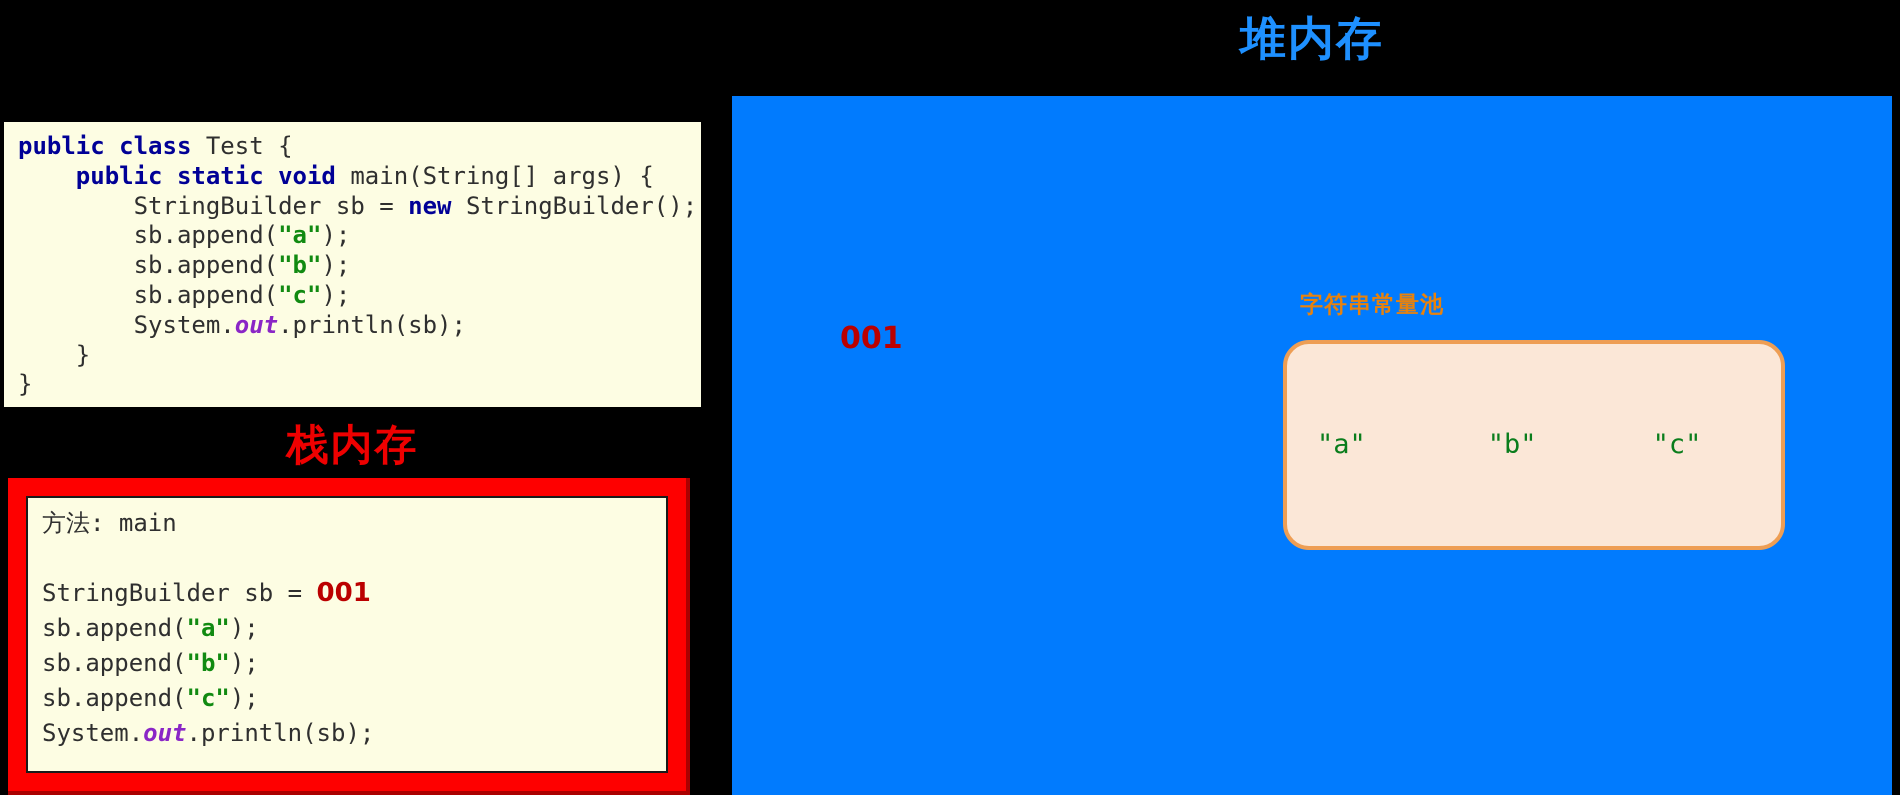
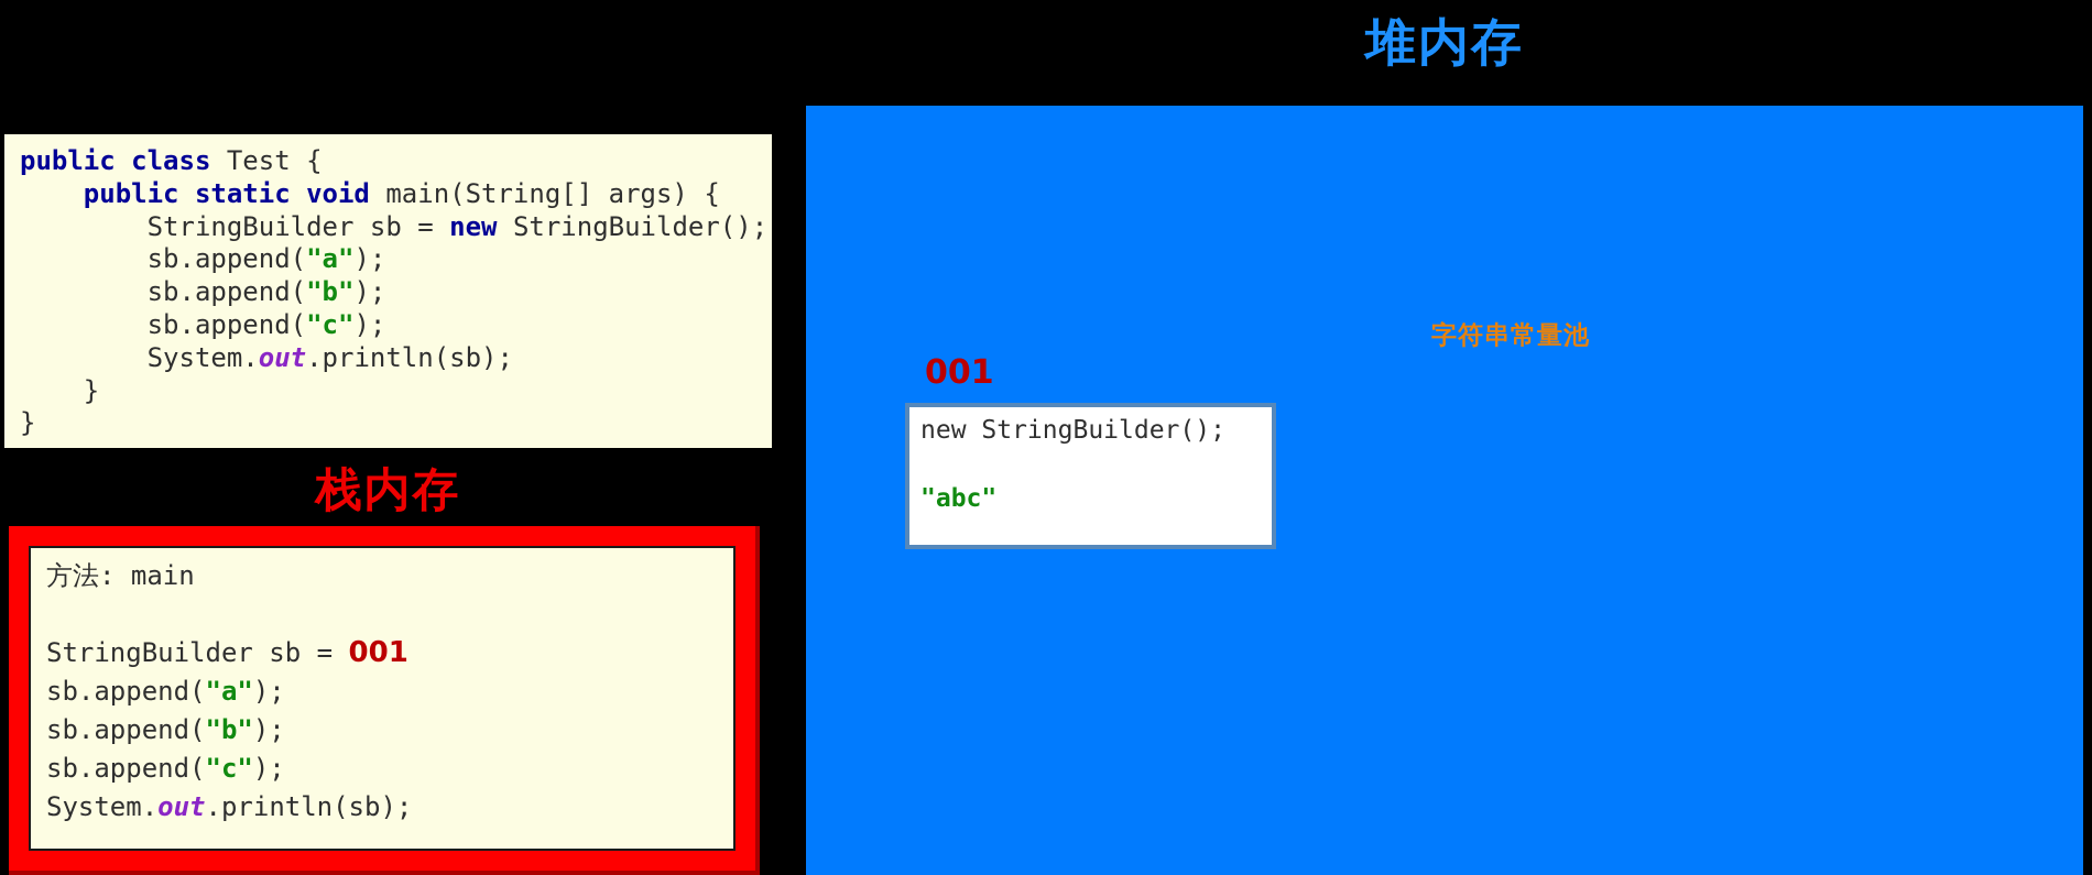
  堆内存
  001
+ new StringBuilder(); "abc"
  字符串常量池
- "a"
- "b"
- "c"
  public class Test {
  public static void main(String[] args) {
  StringBuilder sb = new StringBuilder();
  sb.append("a");
  sb.append("b");
  sb.append("c");
  System.out.println(sb);
  }
  }
  栈内存
  方法: main StringBuilder sb = 001
  sb.append("a");
  sb.append("b");
  sb.append("c");
  System.out.println(sb);
